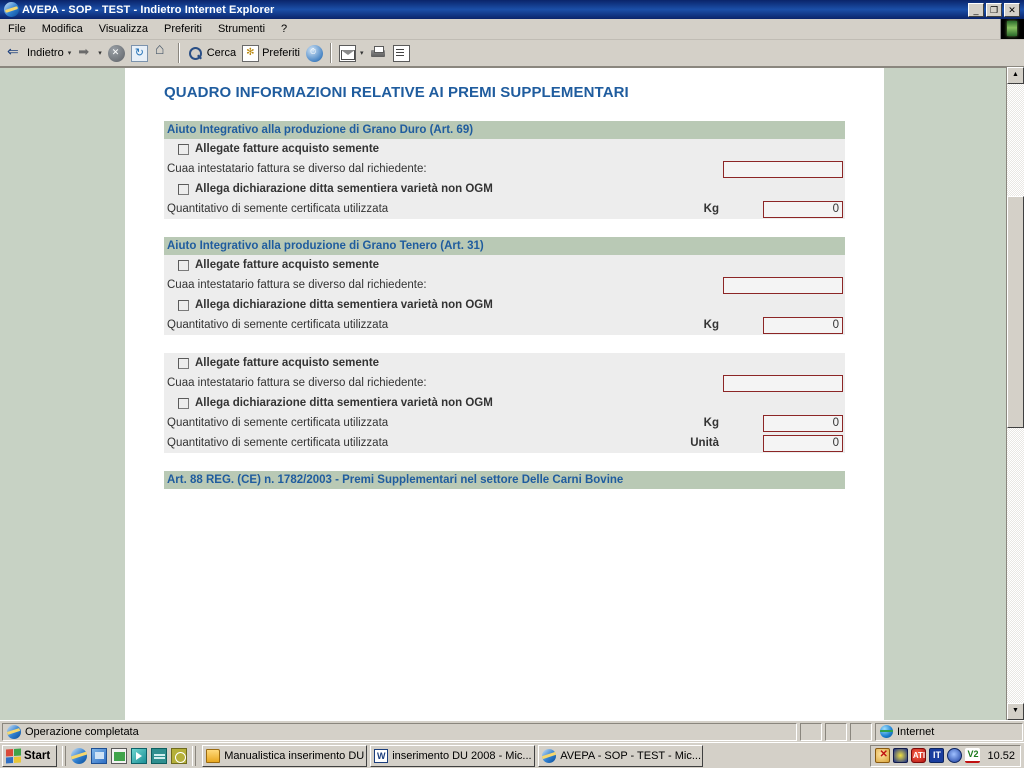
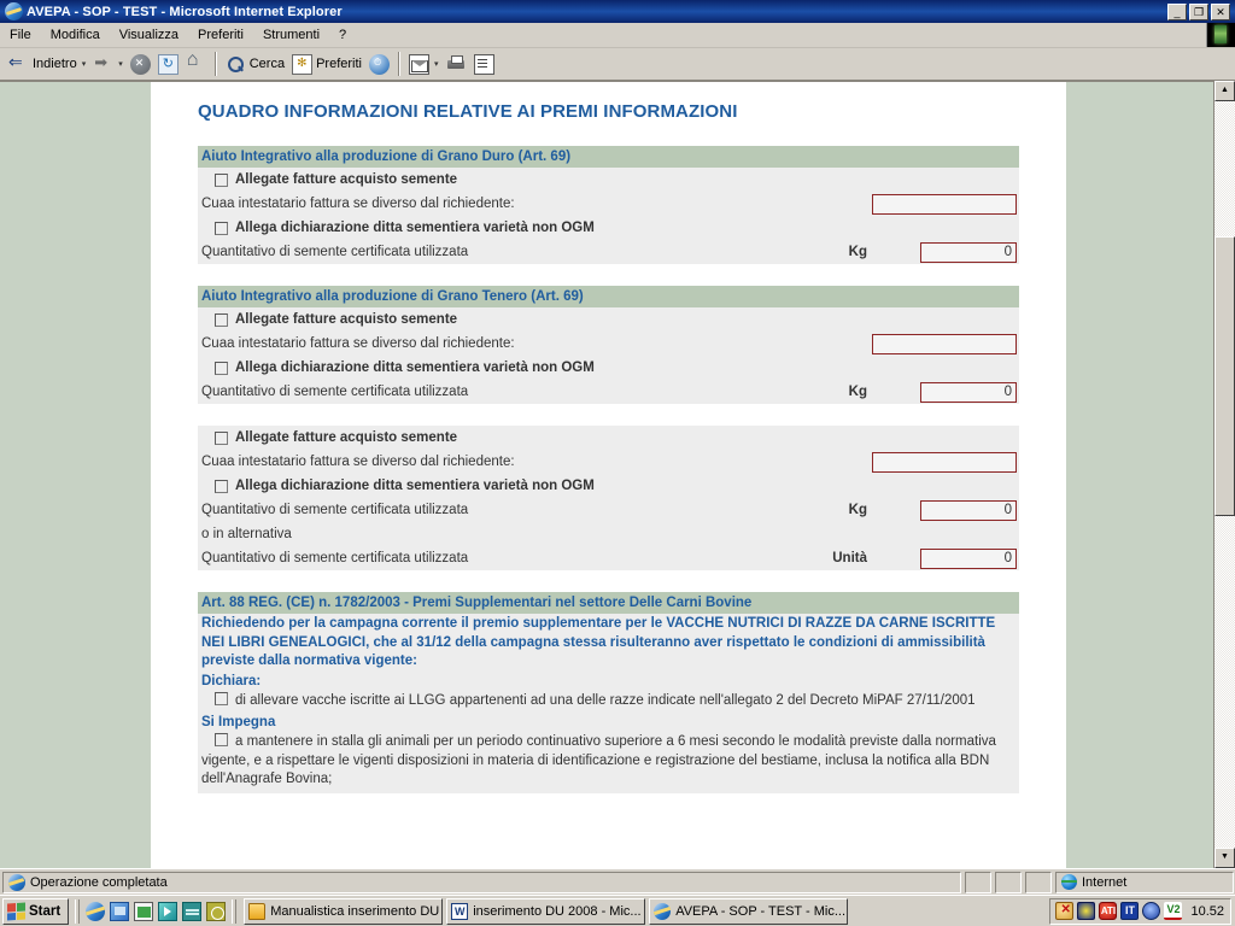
- AVEPA - SOP - TEST - Indietro Internet Explorer
+ AVEPA - SOP - TEST - Microsoft Internet Explorer
  _
  ❐
  ✕
  File
  Modifica
  Visualizza
  Preferiti
  Strumenti
  ?
  Indietro
  Cerca
  Preferiti
- QUADRO INFORMAZIONI RELATIVE AI PREMI SUPPLEMENTARI
+ QUADRO INFORMAZIONI RELATIVE AI PREMI INFORMAZIONI
  Aiuto Integrativo alla produzione di Grano Duro (Art. 69)
  Allegate fatture acquisto semente
  Cuaa intestatario fattura se diverso dal richiedente:
  Allega dichiarazione ditta sementiera varietà non OGM
  Quantitativo di semente certificata utilizzata
  Kg
  0
- Aiuto Integrativo alla produzione di Grano Tenero (Art. 31)
+ Aiuto Integrativo alla produzione di Grano Tenero (Art. 69)
  Allegate fatture acquisto semente
  Cuaa intestatario fattura se diverso dal richiedente:
  Allega dichiarazione ditta sementiera varietà non OGM
  Quantitativo di semente certificata utilizzata
  Kg
  0
  Allegate fatture acquisto semente
  Cuaa intestatario fattura se diverso dal richiedente:
  Allega dichiarazione ditta sementiera varietà non OGM
  Quantitativo di semente certificata utilizzata
  Kg
  0
+ o in alternativa
  Quantitativo di semente certificata utilizzata
  Unità
  0
  Art. 88 REG. (CE) n. 1782/2003 - Premi Supplementari nel settore Delle Carni Bovine
+ Richiedendo per la campagna corrente il premio supplementare per le VACCHE NUTRICI DI RAZZE DA CARNE ISCRITTE NEI LIBRI GENEALOGICI, che al 31/12 della campagna stessa risulteranno aver rispettato le condizioni di ammissibilità previste dalla normativa vigente:
+ Dichiara:
+ di allevare vacche iscritte ai LLGG appartenenti ad una delle razze indicate nell'allegato 2 del Decreto MiPAF 27/11/2001
+ Si Impegna
+ a mantenere in stalla gli animali per un periodo continuativo superiore a 6 mesi secondo le modalità previste dalla normativa vigente, e a rispettare le vigenti disposizioni in materia di identificazione e registrazione del bestiame, inclusa la notifica alla BDN dell'Anagrafe Bovina;
  Operazione completata
  Internet
  Start
  Manualistica inserimento DU
  W
  inserimento DU 2008 - Mic...
  AVEPA - SOP - TEST - Mic...
  ATI
  IT
  V2
  10.52
